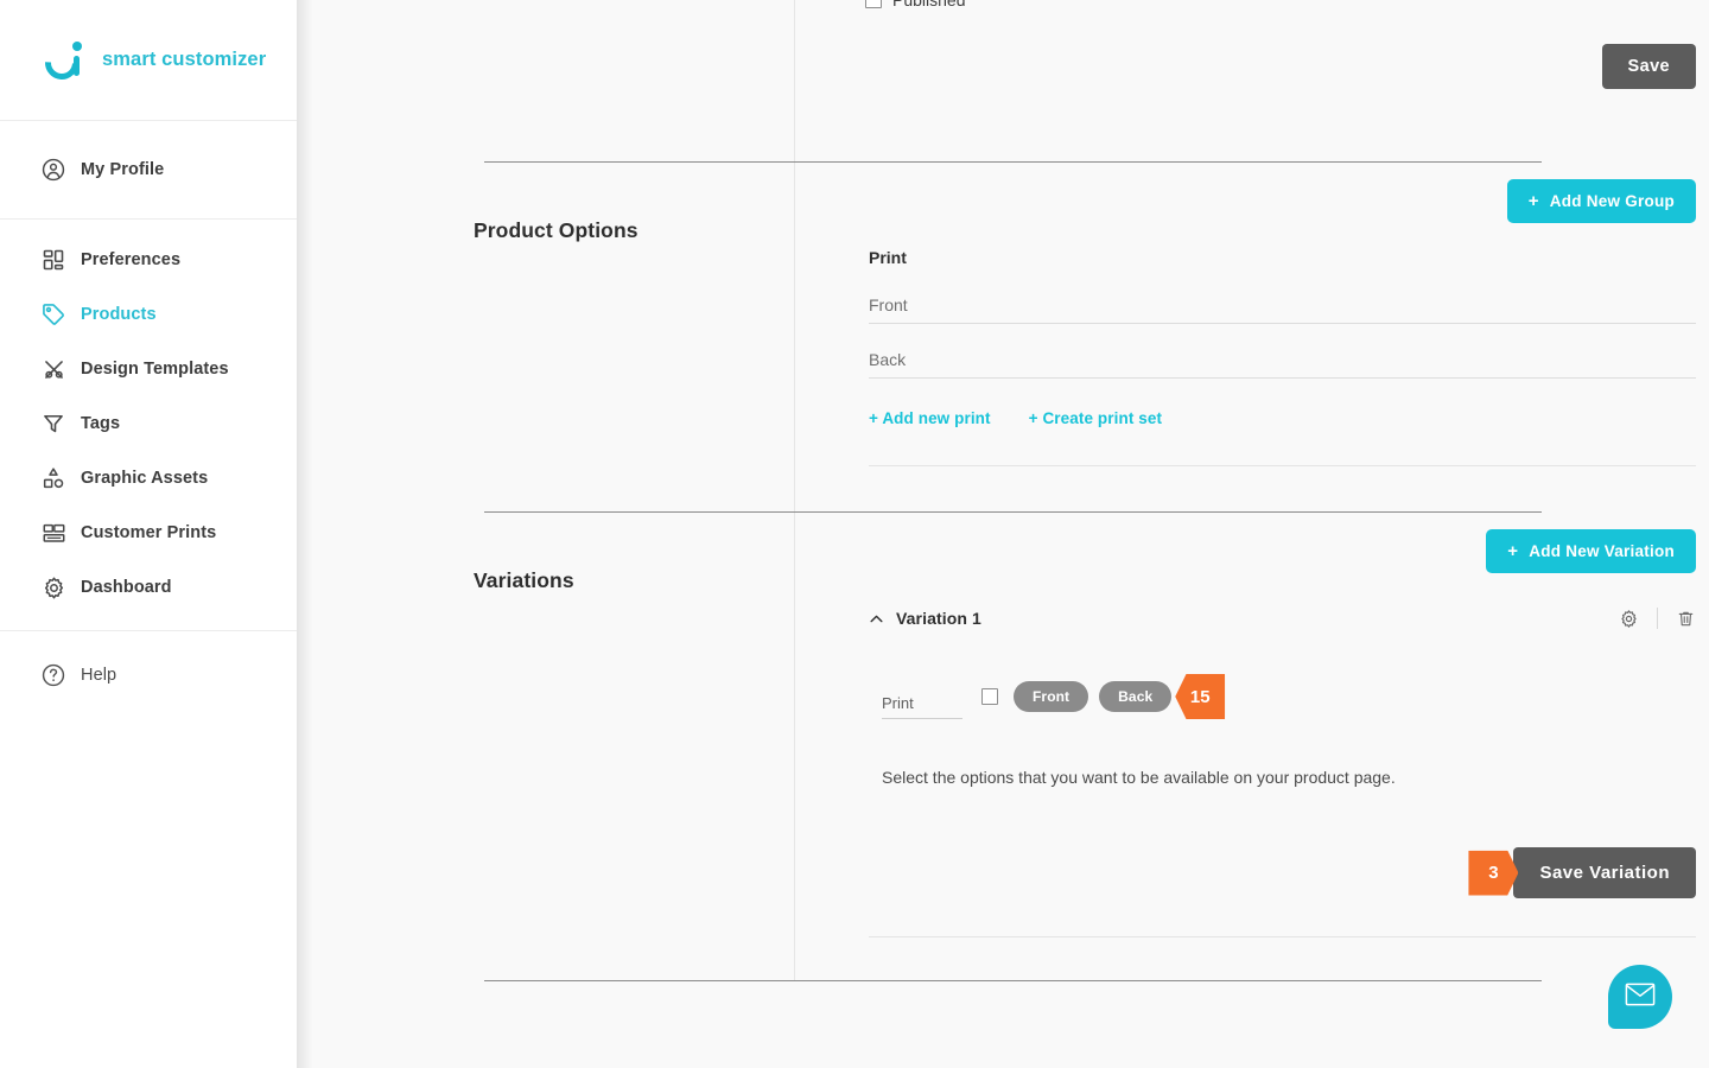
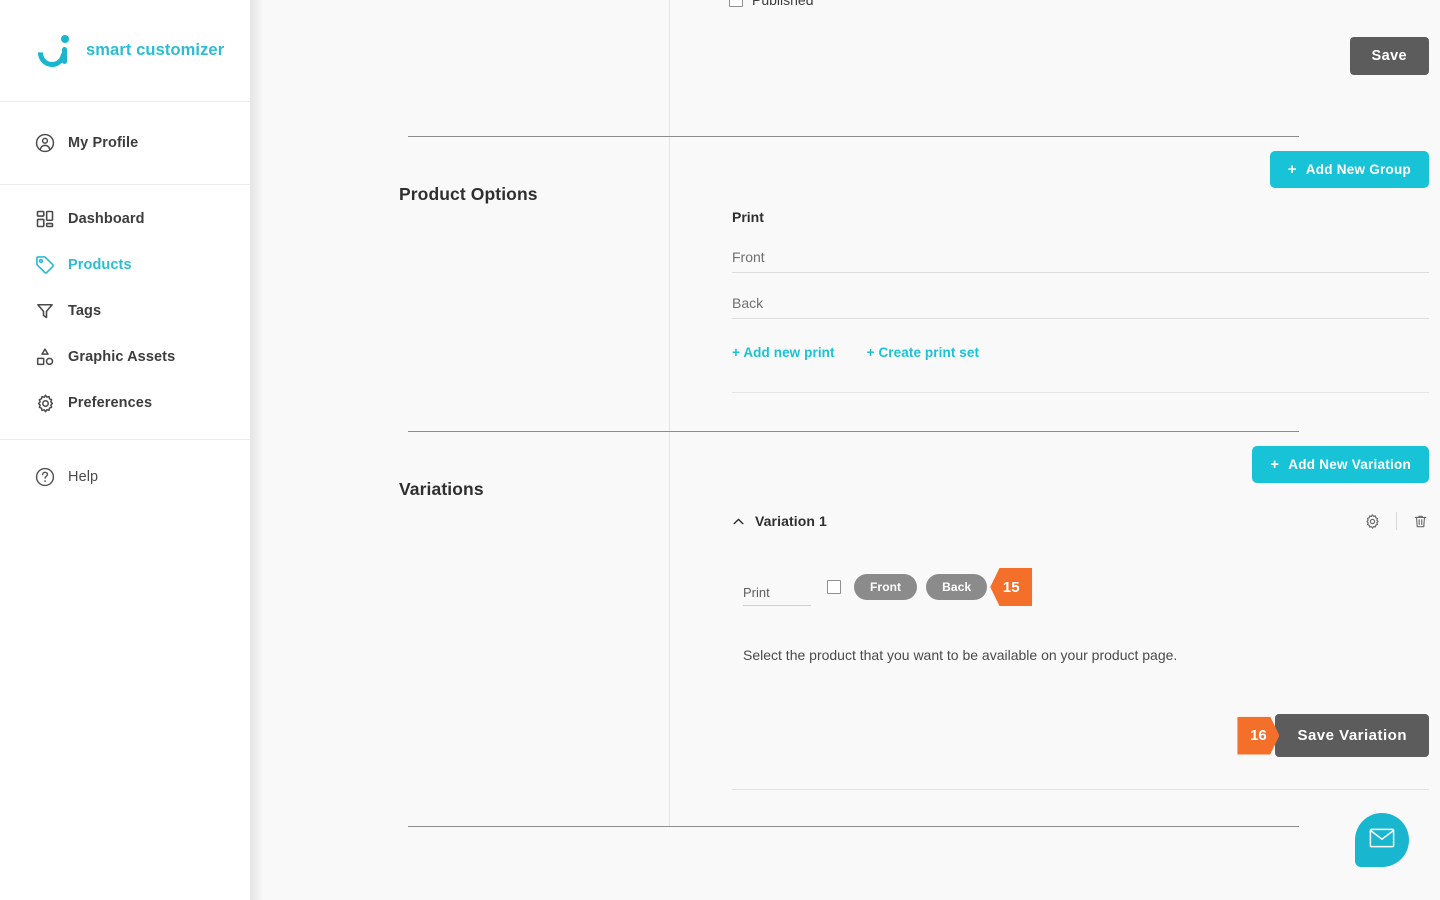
  smart customizer
  My Profile
- Preferences
+ Dashboard
  Products
- Design Templates
  Tags
  Graphic Assets
- Customer Prints
- Dashboard
+ Preferences
  Help
  Published
  Save
  Product Options
  +
  Add New Group
  Print
  Front
  Back
  + Add new print
  + Create print set
  Variations
  +
  Add New Variation
  Variation 1
  Print
  Front
  Back
  15
- Select the options that you want to be available on your product page.
+ Select the product that you want to be available on your product page.
- 3
+ 16
  Save Variation
